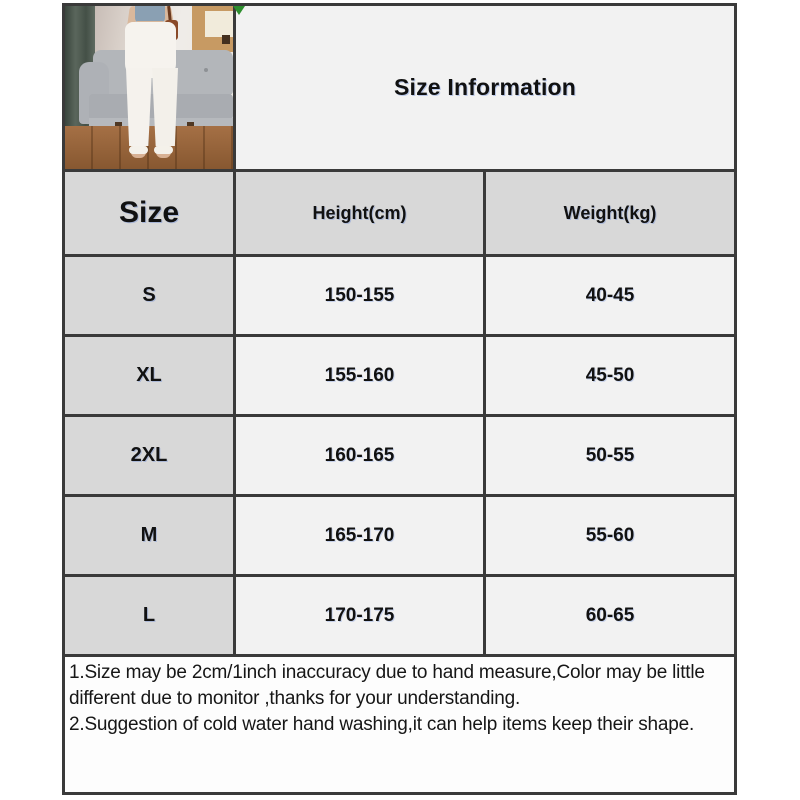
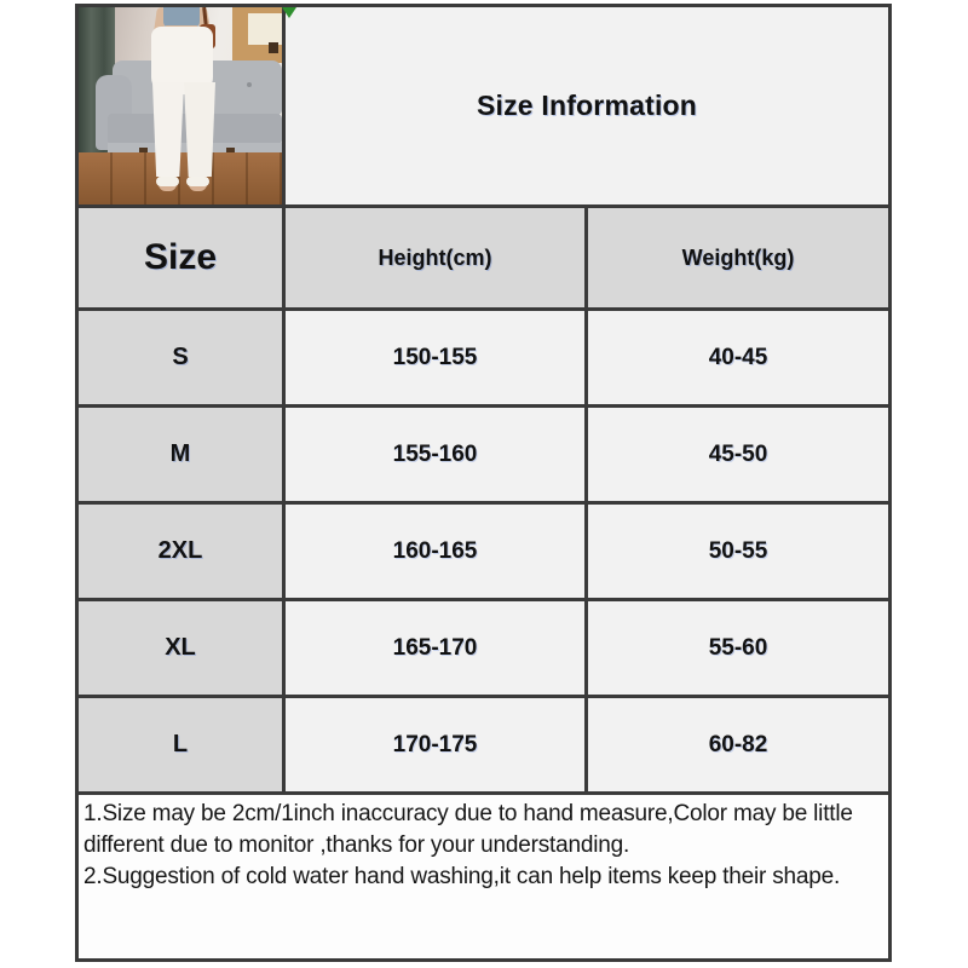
  Size Information
  Size
  Height(cm)
  Weight(kg)
  S
  150-155
  40-45
- XL
+ M
  155-160
  45-50
  2XL
  160-165
  50-55
- M
+ XL
  165-170
  55-60
  L
  170-175
- 60-65
+ 60-82
  1.Size may be 2cm/1inch inaccuracy due to hand measure,Color may be little
  different due to monitor ,thanks for your understanding.
  2.Suggestion of cold water hand washing,it can help items keep their shape.
